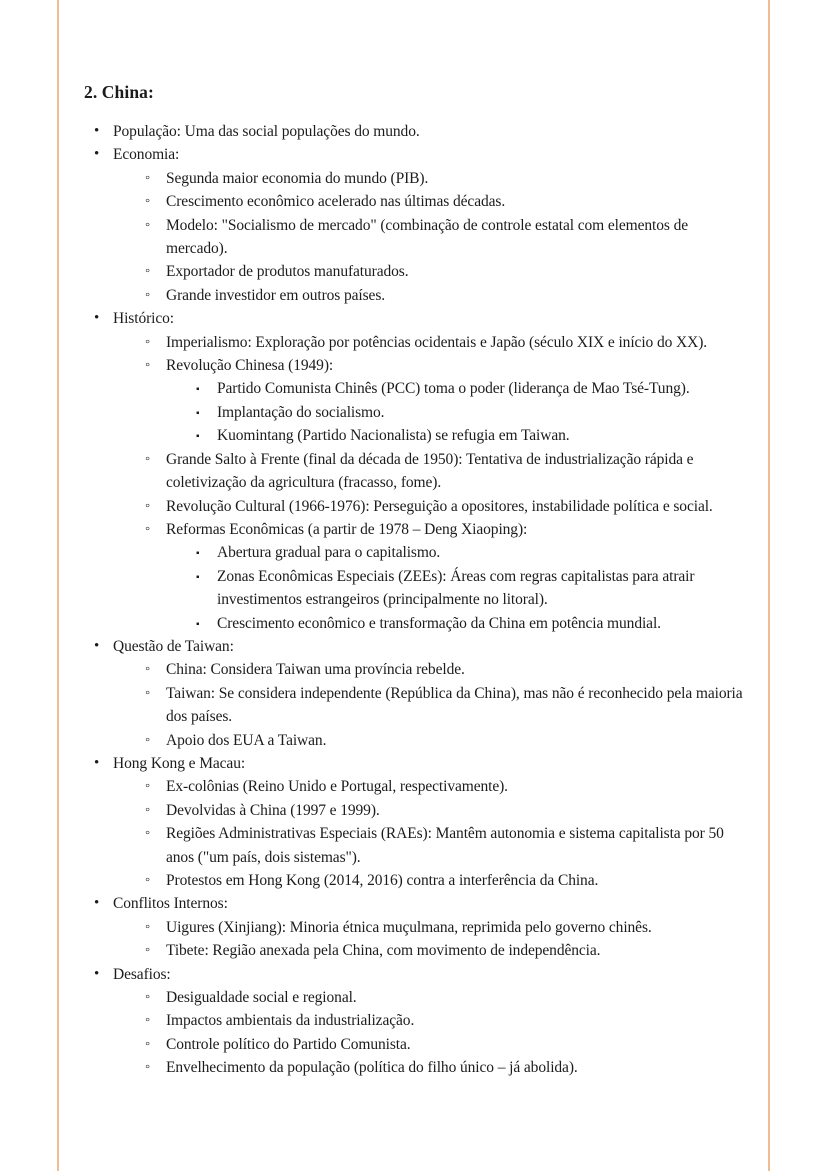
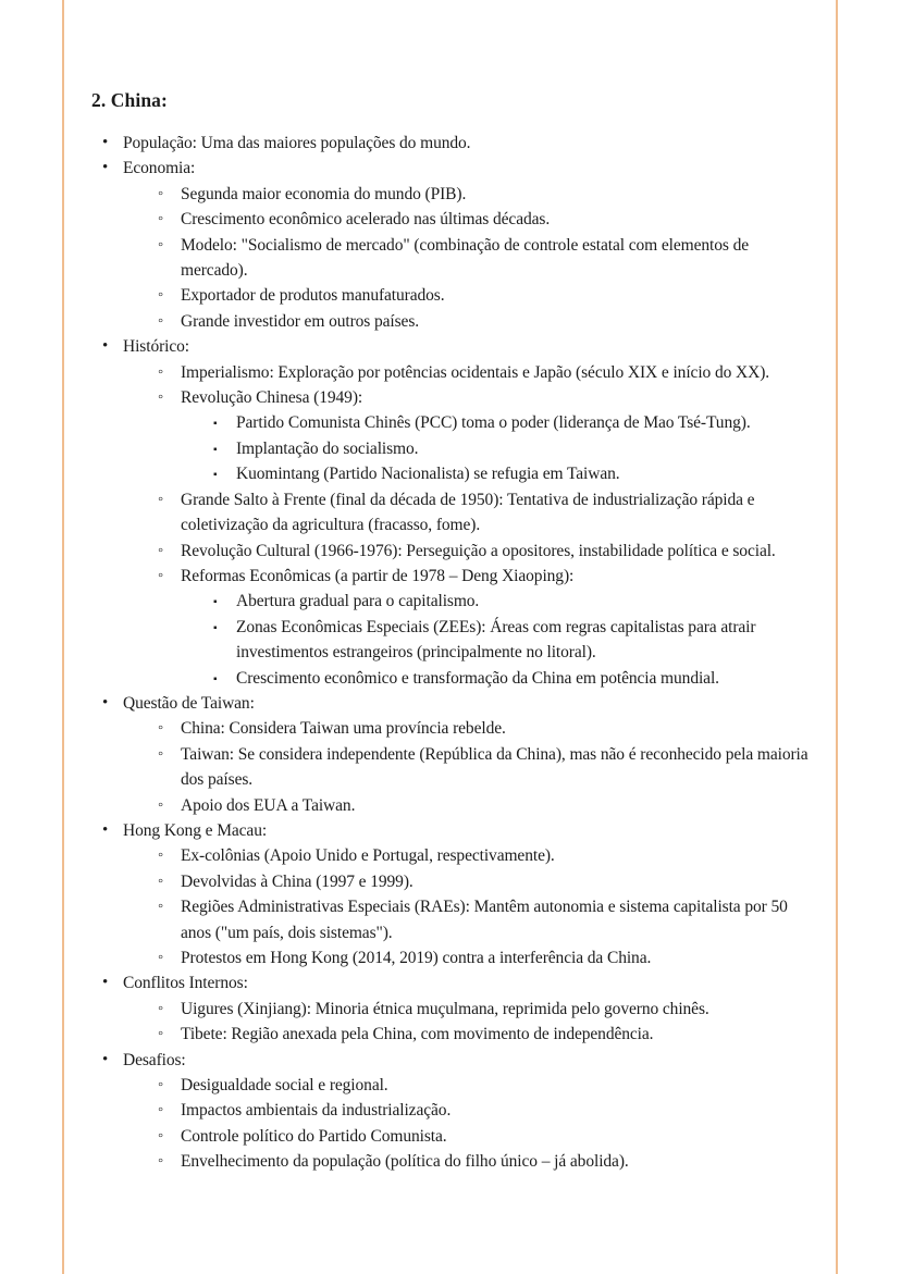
  2. China:
  •
- População: Uma das social populações do mundo.
+ População: Uma das maiores populações do mundo.
  •
  Economia:
  ◦
  Segunda maior economia do mundo (PIB).
  ◦
  Crescimento econômico acelerado nas últimas décadas.
  ◦
  Modelo: "Socialismo de mercado" (combinação de controle estatal com elementos de mercado).
  ◦
  Exportador de produtos manufaturados.
  ◦
  Grande investidor em outros países.
  •
  Histórico:
  ◦
  Imperialismo: Exploração por potências ocidentais e Japão (século XIX e início do XX).
  ◦
  Revolução Chinesa (1949):
  ▪
  Partido Comunista Chinês (PCC) toma o poder (liderança de Mao Tsé-Tung).
  ▪
  Implantação do socialismo.
  ▪
  Kuomintang (Partido Nacionalista) se refugia em Taiwan.
  ◦
  Grande Salto à Frente (final da década de 1950): Tentativa de industrialização rápida e coletivização da agricultura (fracasso, fome).
  ◦
  Revolução Cultural (1966-1976): Perseguição a opositores, instabilidade política e social.
  ◦
  Reformas Econômicas (a partir de 1978 – Deng Xiaoping):
  ▪
  Abertura gradual para o capitalismo.
  ▪
  Zonas Econômicas Especiais (ZEEs): Áreas com regras capitalistas para atrair investimentos estrangeiros (principalmente no litoral).
  ▪
  Crescimento econômico e transformação da China em potência mundial.
  •
  Questão de Taiwan:
  ◦
  China: Considera Taiwan uma província rebelde.
  ◦
  Taiwan: Se considera independente (República da China), mas não é reconhecido pela maioria dos países.
  ◦
  Apoio dos EUA a Taiwan.
  •
  Hong Kong e Macau:
  ◦
- Ex-colônias (Reino Unido e Portugal, respectivamente).
+ Ex-colônias (Apoio Unido e Portugal, respectivamente).
  ◦
  Devolvidas à China (1997 e 1999).
  ◦
  Regiões Administrativas Especiais (RAEs): Mantêm autonomia e sistema capitalista por 50 anos ("um país, dois sistemas").
  ◦
- Protestos em Hong Kong (2014, 2016) contra a interferência da China.
+ Protestos em Hong Kong (2014, 2019) contra a interferência da China.
  •
  Conflitos Internos:
  ◦
  Uigures (Xinjiang): Minoria étnica muçulmana, reprimida pelo governo chinês.
  ◦
  Tibete: Região anexada pela China, com movimento de independência.
  •
  Desafios:
  ◦
  Desigualdade social e regional.
  ◦
  Impactos ambientais da industrialização.
  ◦
  Controle político do Partido Comunista.
  ◦
  Envelhecimento da população (política do filho único – já abolida).
